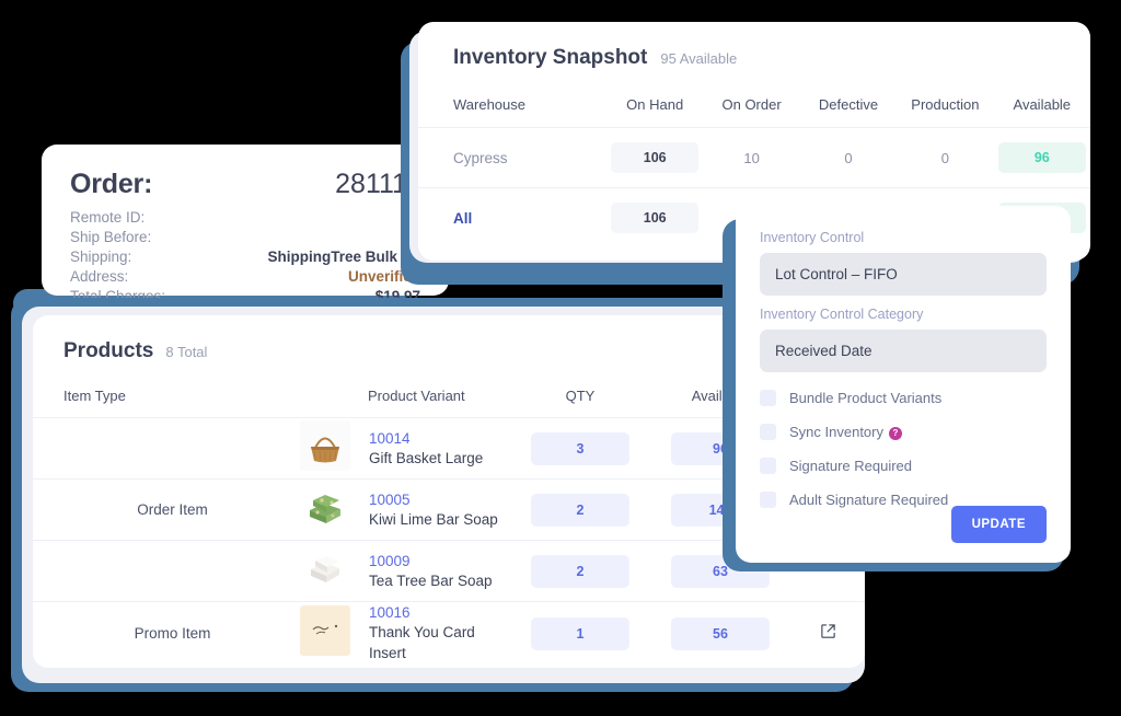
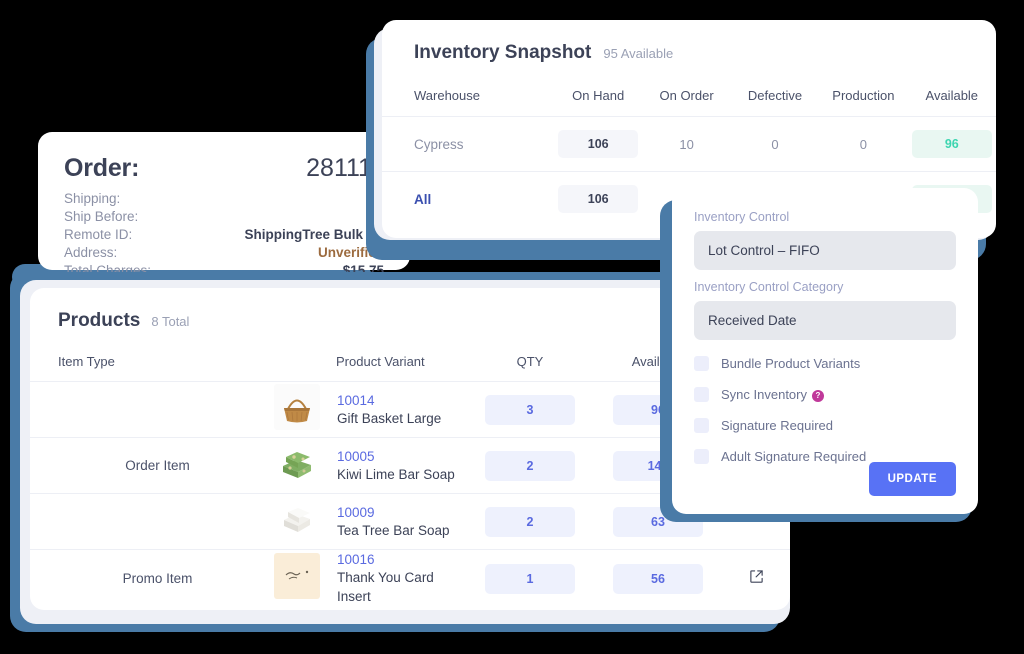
  Order:
  28111
- Remote ID:
+ Shipping:
  Ship Before:
- Shipping:
+ Remote ID:
  ShippingTree Bulk
  Address:
  Unverifi
  Total Charges:
- $19.97
+ $15.75
  Products
  8 Total
  Item Type		Product Variant	QTY	Avail
  		10014 Gift Basket Large	3	9
  Order Item		10005 Kiwi Lime Bar Soap	2	14
  		10009 Tea Tree Bar Soap	2	63
  Promo Item		10016 Thank You Card Insert	1	56
  Inventory Snapshot
  95 Available
  Warehouse	On Hand	On Order	Defective	Production	Available
  Cypress	106	10	0	0	96
  Inventory Control
  Lot Control – FIFO
  Inventory Control Category
  Received Date
  Bundle Product Variants
  Sync Inventory ?
  Signature Required
  Adult Signature Required
  UPDATE
